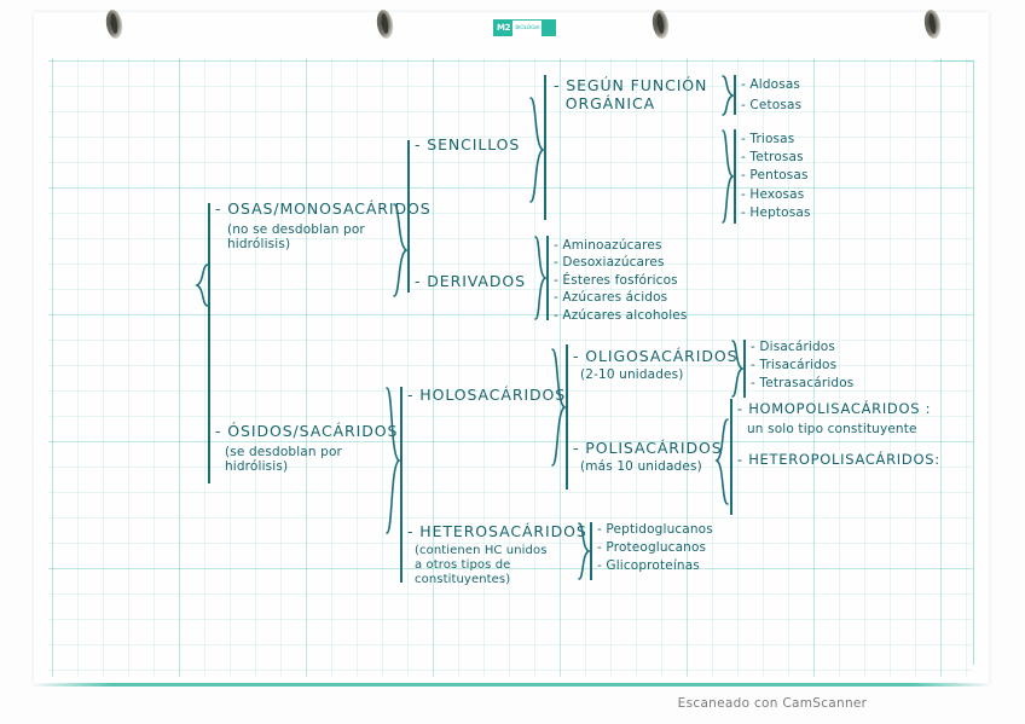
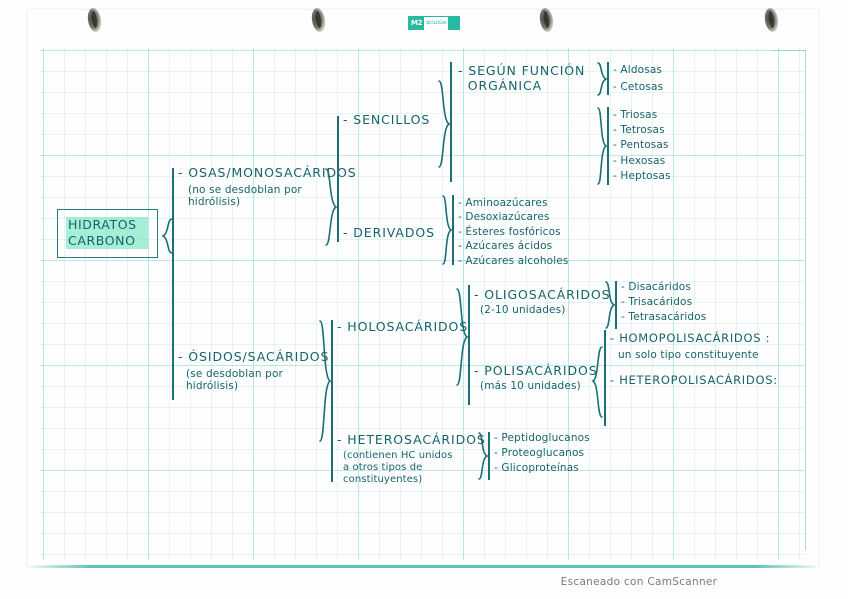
  M2
+ HIDRATOS
+ CARBONO
  - OSAS/MONOSACÁRIDOS
  (no se desdoblan por
  hidrólisis)
  - SENCILLOS
  - SEGÚN FUNCIÓN
  ORGÁNICA
  - Aldosas
  - Cetosas
  - Triosas
  - Tetrosas
  - Pentosas
  - Hexosas
  - Heptosas
  - DERIVADOS
  - Aminoazúcares
  - Desoxiazúcares
  - Ésteres fosfóricos
  - Azúcares ácidos
  - Azúcares alcoholes
  - ÓSIDOS/SACÁRIDO
  (se desdoblan por
  hidrólisis)
  - HOLOSACÁRIDO
  - OLIGOSACÁRIDOS
  (2-10 unidades)
  - Disacáridos
  - Trisacáridos
  - Tetrasacáridos
  - POLISACÁRIDOS
  (más 10 unidades)
  - HOMOPOLISACÁRIDOS :
  un solo tipo constituyente
  - HETEROPOLISACÁRIDOS:
  - HETEROSACÁRIDO
  (contienen HC unidos
  a otros tipos de
  constituyentes)
  - Peptidoglucanos
  - Proteoglucanos
  - Glicoproteínas
  Escaneado con CamScanner
